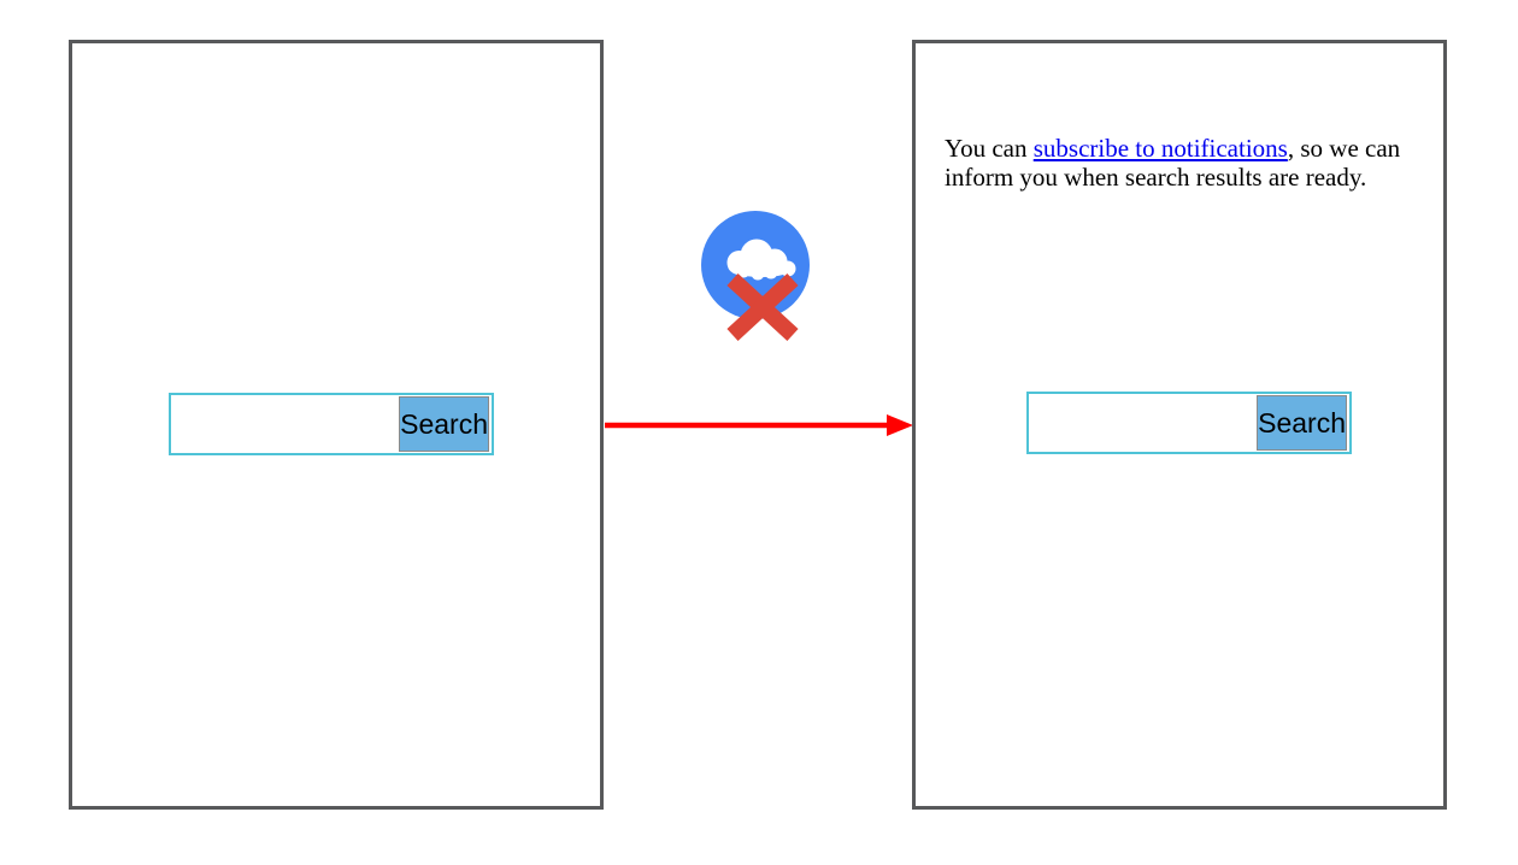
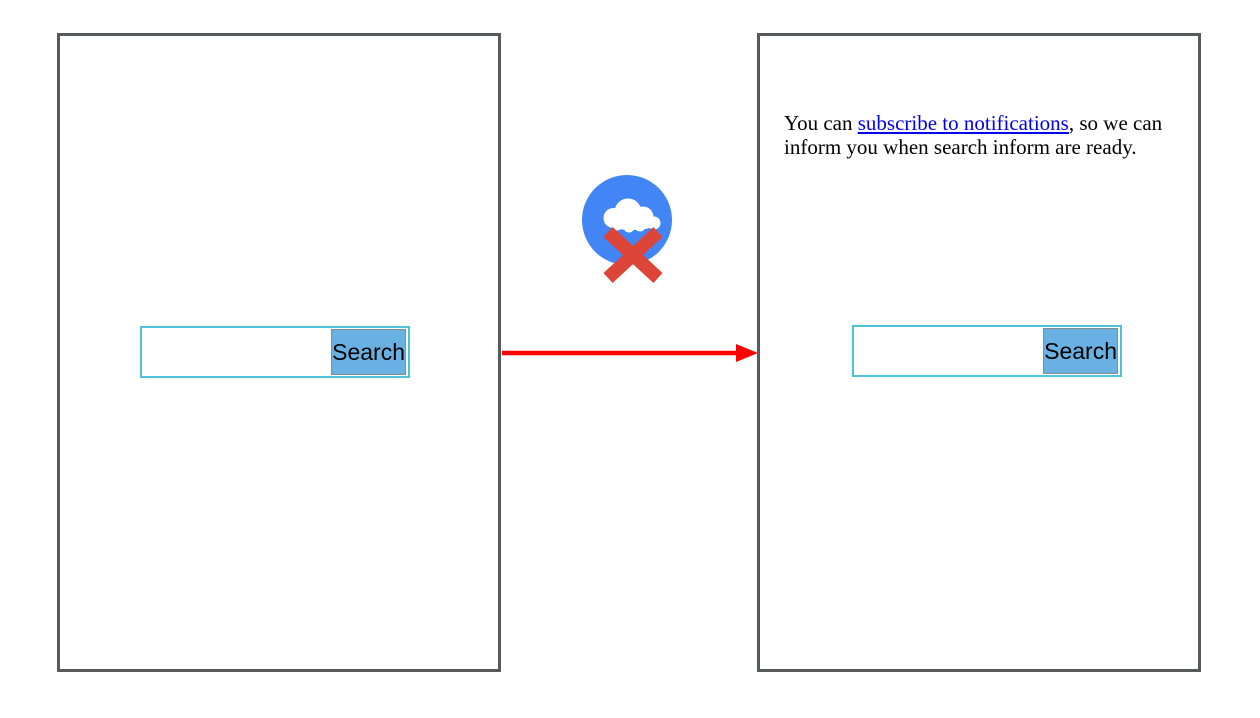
  Search
- You can subscribe to notifications, so we can inform you when search results are ready.
+ You can subscribe to notifications, so we can inform you when search inform are ready.
  Search
